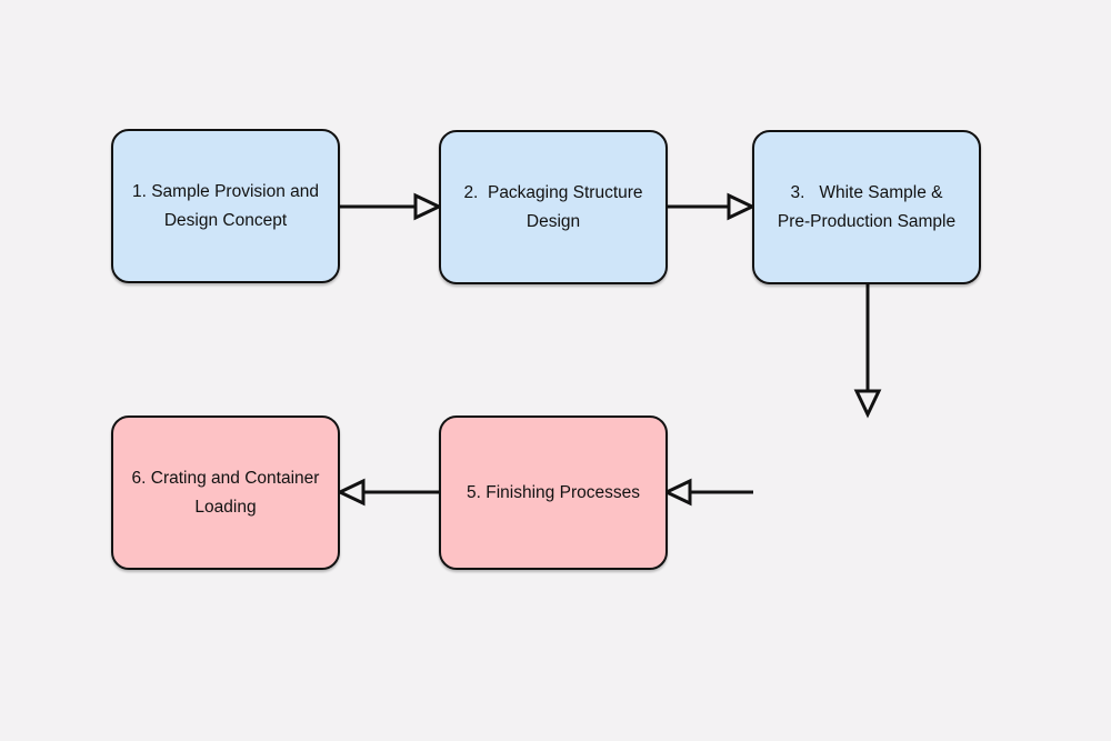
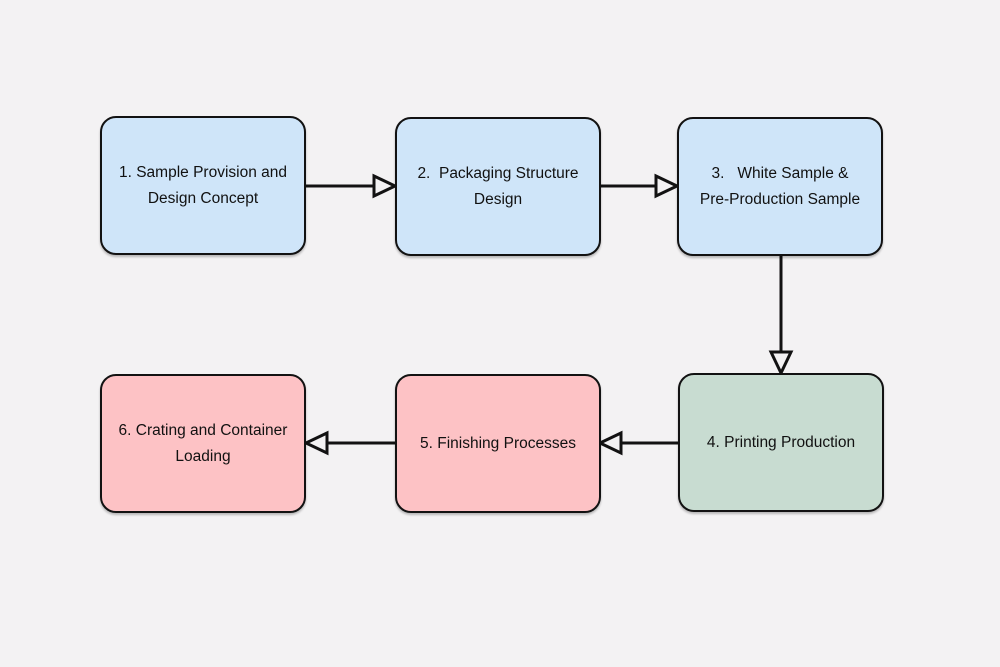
  1. Sample Provision and
  Design Concept
  2. Packaging Structure
  Design
  3. White Sample &
  Pre-Production Sample
+ 4. Printing Production
  5. Finishing Processes
  6. Crating and Container
  Loading
